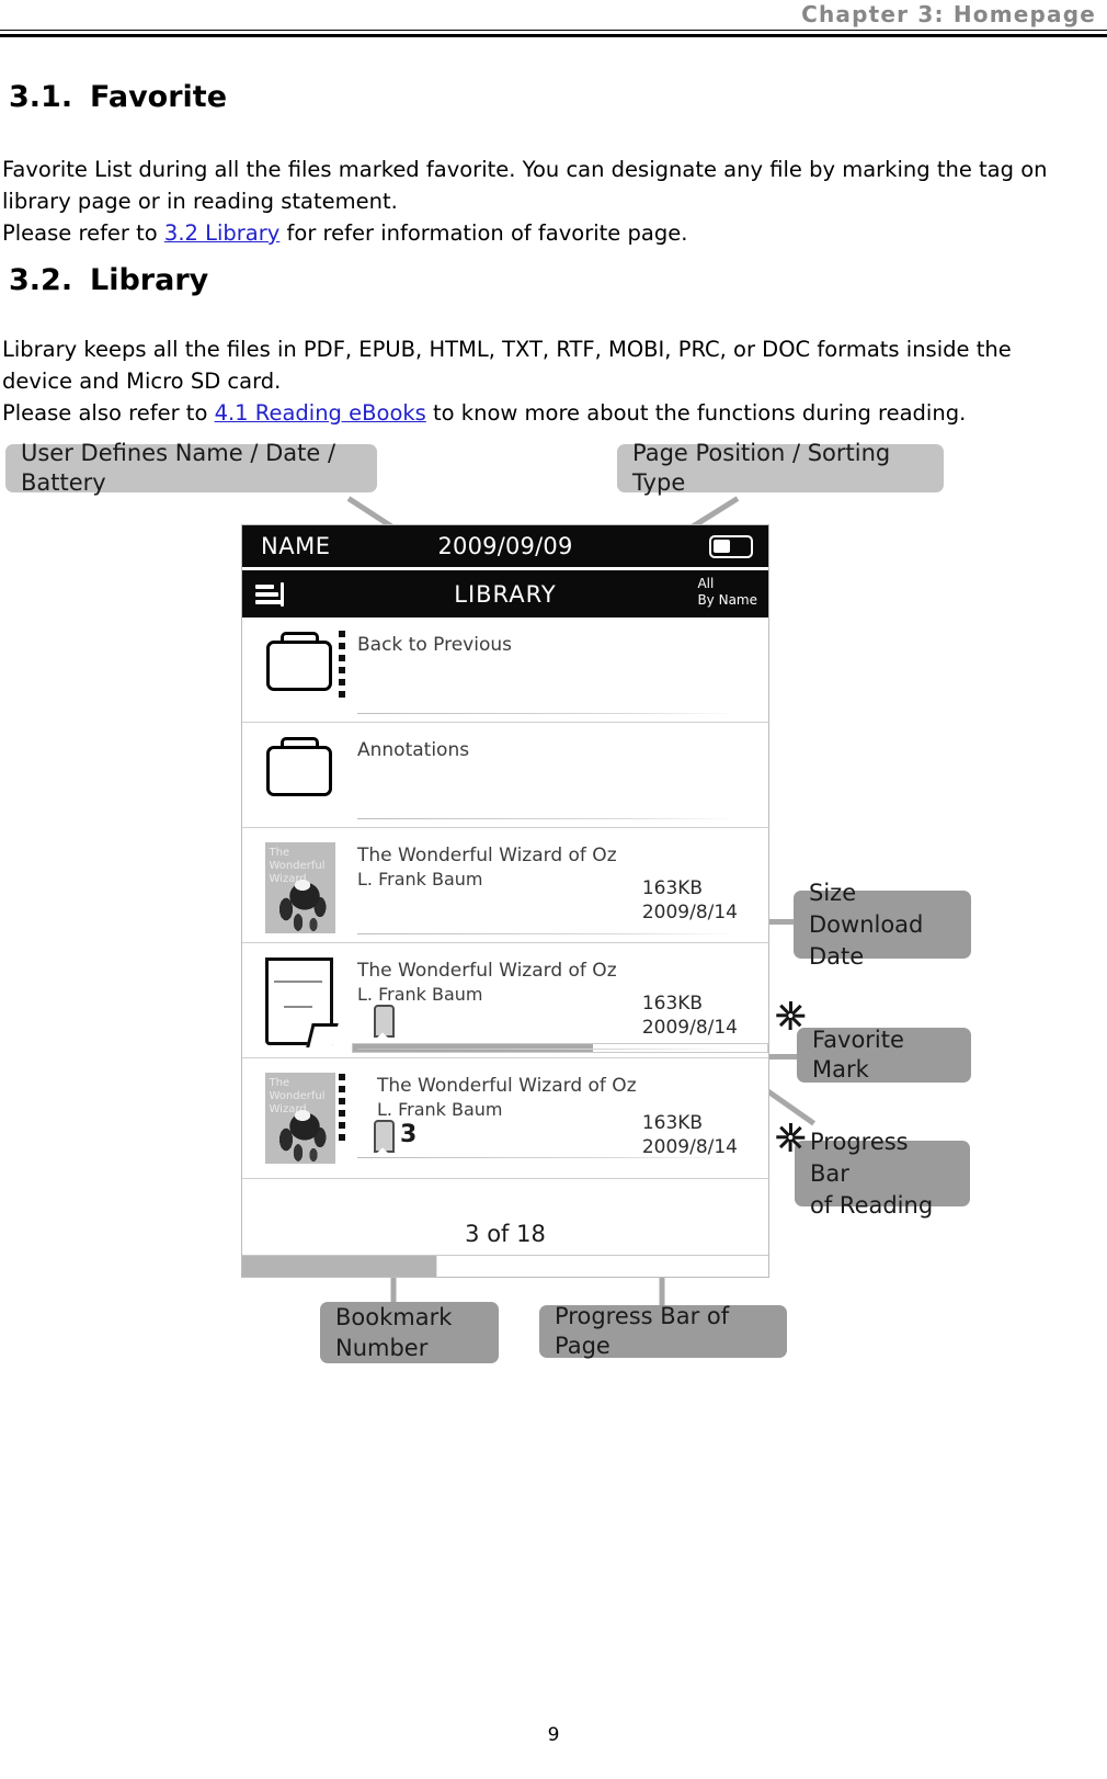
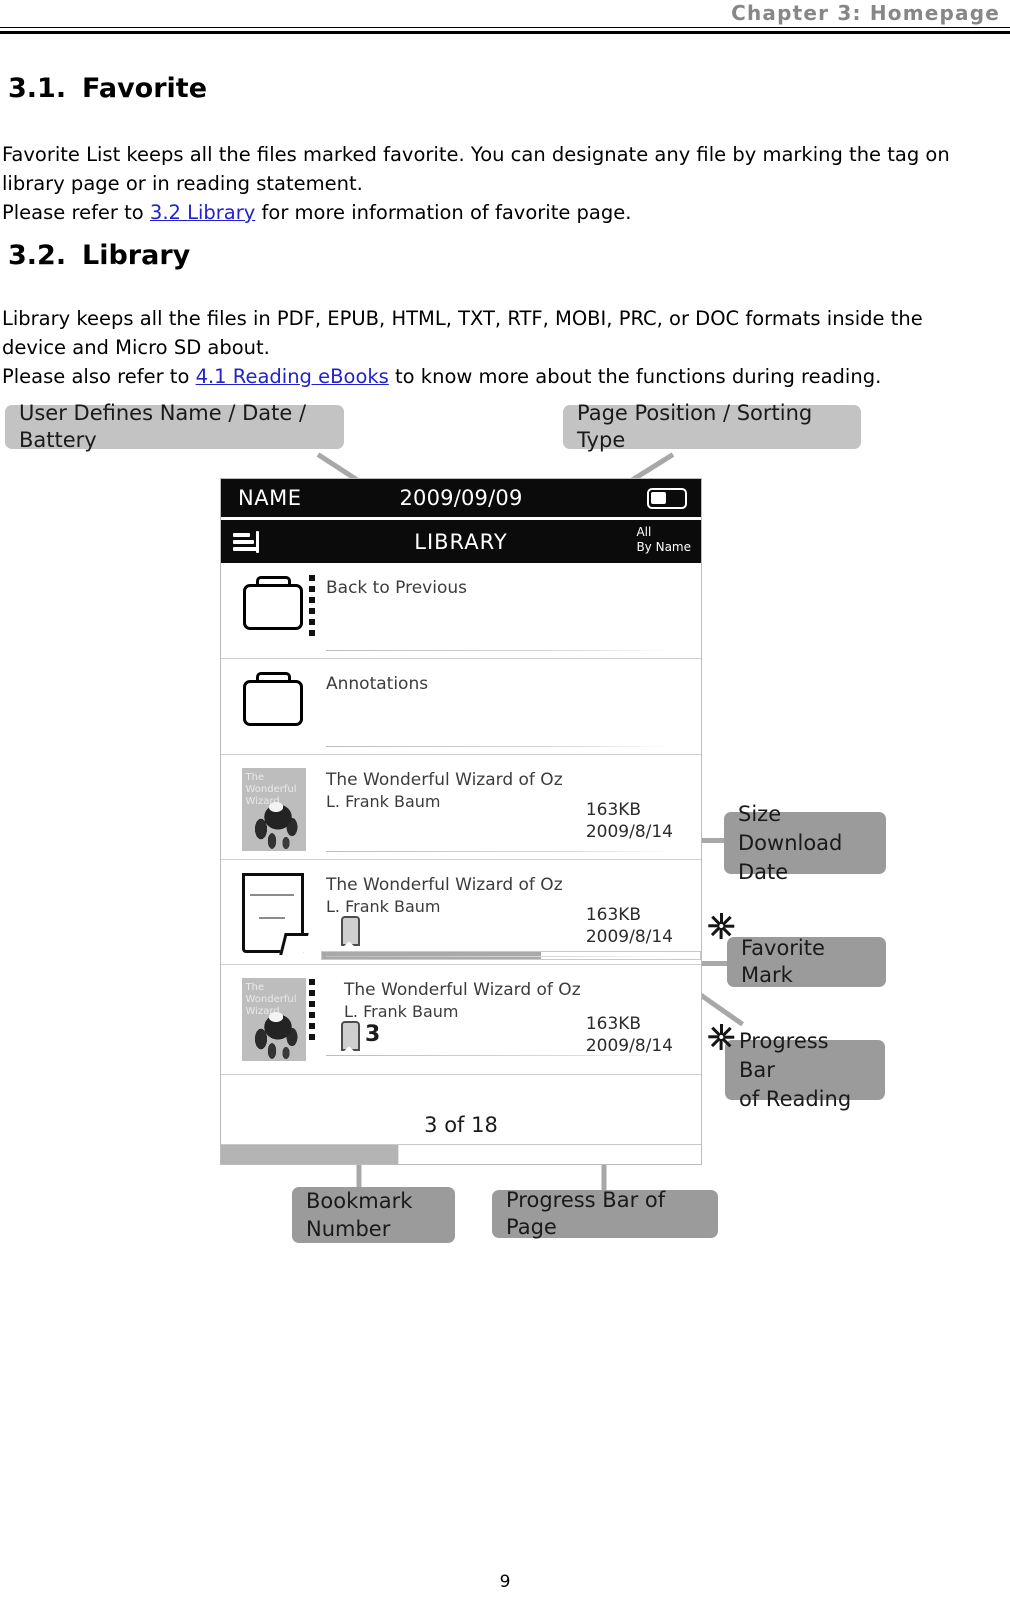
  Chapter 3: Homepage
  3.1. Favorite
- Favorite List during all the files marked favorite. You can designate any file by marking the tag on library page or in reading statement.
+ Favorite List keeps all the files marked favorite. You can designate any file by marking the tag on library page or in reading statement.
- Please refer to 3.2 Library for refer information of favorite page.
+ Please refer to 3.2 Library for more information of favorite page.
  3.2. Library
- Library keeps all the files in PDF, EPUB, HTML, TXT, RTF, MOBI, PRC, or DOC formats inside the device and Micro SD card.
+ Library keeps all the files in PDF, EPUB, HTML, TXT, RTF, MOBI, PRC, or DOC formats inside the device and Micro SD about.
  Please also refer to 4.1 Reading eBooks to know more about the functions during reading.
  User Defines Name / Date / Battery
  Page Position / Sorting Type
  Size
  Download Date
  Favorite Mark
  Progress Bar
  of Reading
  Bookmark
  Number
  Progress Bar of Page
  NAME
  2009/09/09
  LIBRARY
  All
  By Name
  Back to Previous
  Annotations
  The
  Wonderful
  The Wonderful Wizard of Oz
  L. Frank Baum
  163KB
  2009/8/14
  The Wonderful Wizard of Oz
  L. Frank Baum
  163KB
  2009/8/14
  The
  Wonderful
  The Wonderful Wizard of Oz
  L. Frank Baum
  3
  163KB
  2009/8/14
  3 of 18
  9
